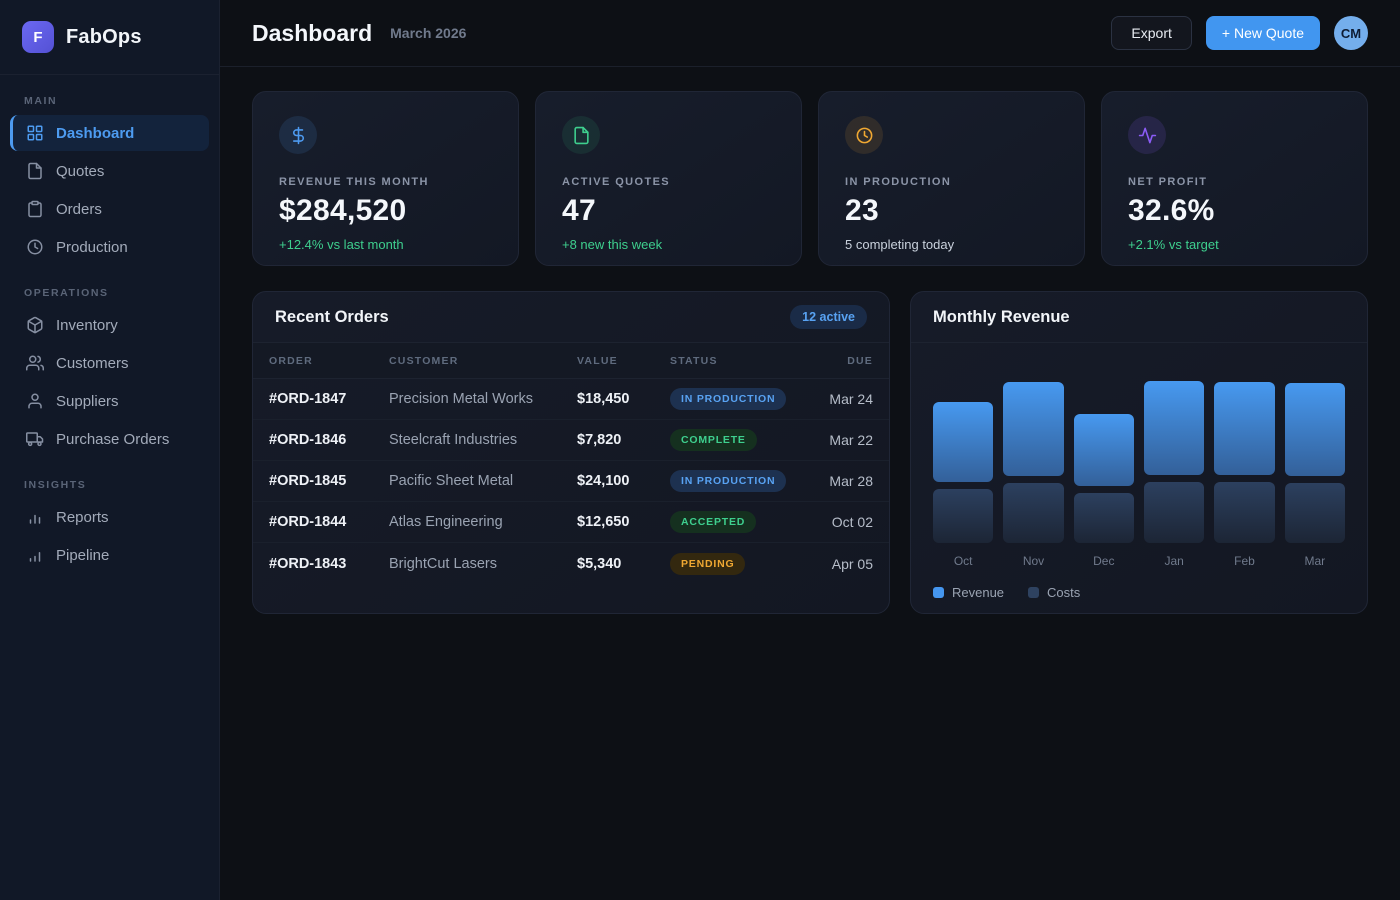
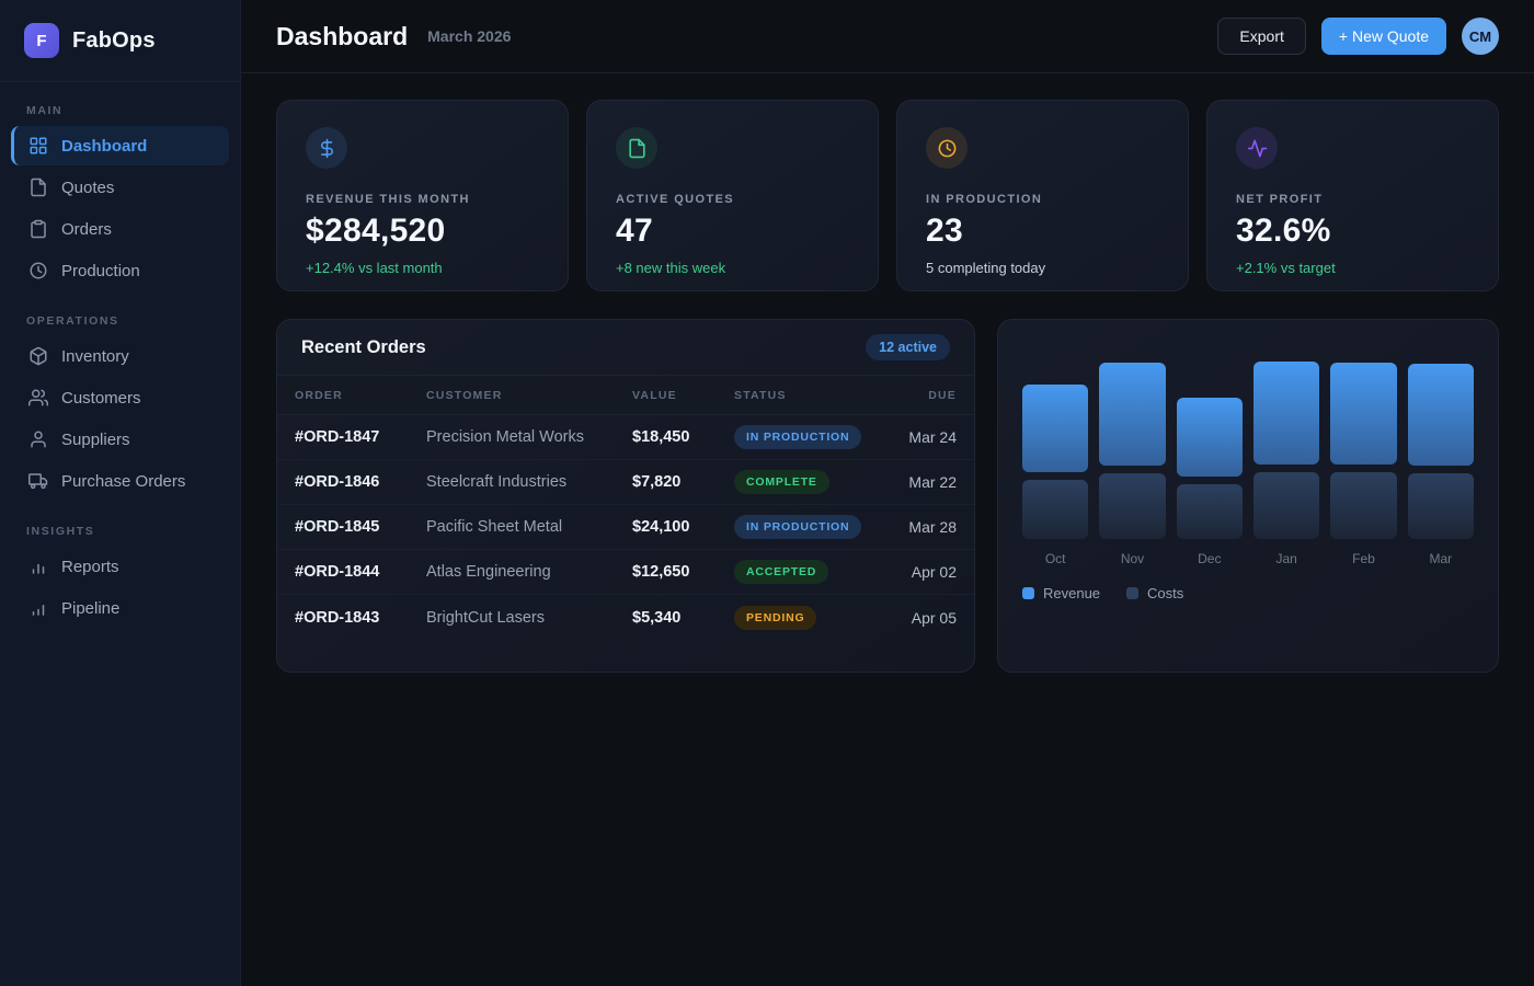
  F
  FabOps
  MAIN
  Dashboard
  Quotes
  Orders
  Production
  OPERATIONS
  Inventory
  Customers
  Suppliers
  Purchase Orders
  INSIGHTS
  Reports
  Pipeline
  Dashboard
  March 2026
  Export
  + New Quote
  CM
  REVENUE THIS MONTH
  $284,520
  +12.4% vs last month
  ACTIVE QUOTES
  47
  +8 new this week
  IN PRODUCTION
  23
  5 completing today
  NET PROFIT
  32.6%
  +2.1% vs target
  Recent Orders
  12 active
  ORDER
  CUSTOMER
  VALUE
  STATUS
  DUE
  #ORD-1847
  Precision Metal Works
  $18,450
  IN PRODUCTION
  Mar 24
  #ORD-1846
  Steelcraft Industries
  $7,820
  COMPLETE
  Mar 22
  #ORD-1845
  Pacific Sheet Metal
  $24,100
  IN PRODUCTION
  Mar 28
  #ORD-1844
  Atlas Engineering
  $12,650
  ACCEPTED
- Oct 02
+ Apr 02
  #ORD-1843
  BrightCut Lasers
  $5,340
  PENDING
  Apr 05
- Monthly Revenue
  Oct
  Nov
  Dec
  Jan
  Feb
  Mar
  Revenue
  Costs
